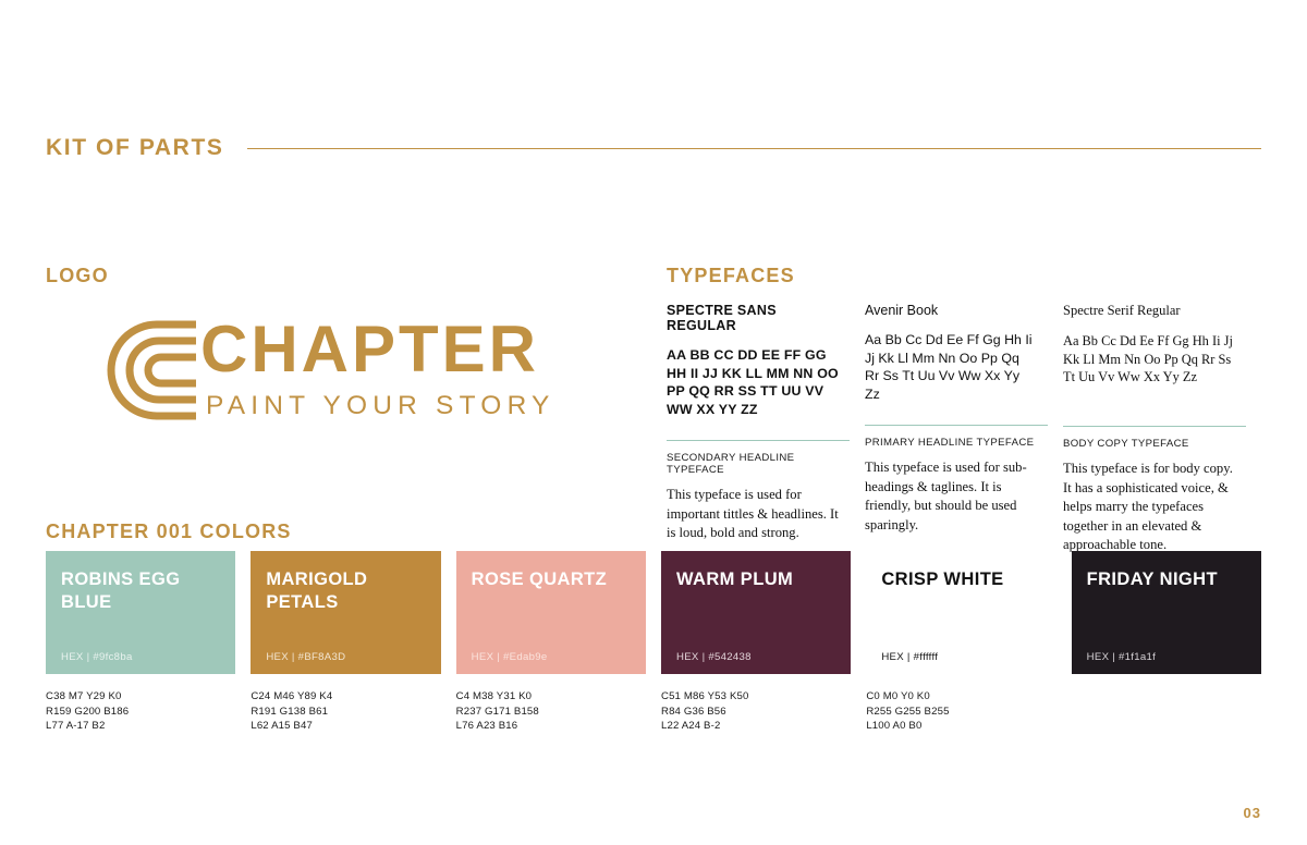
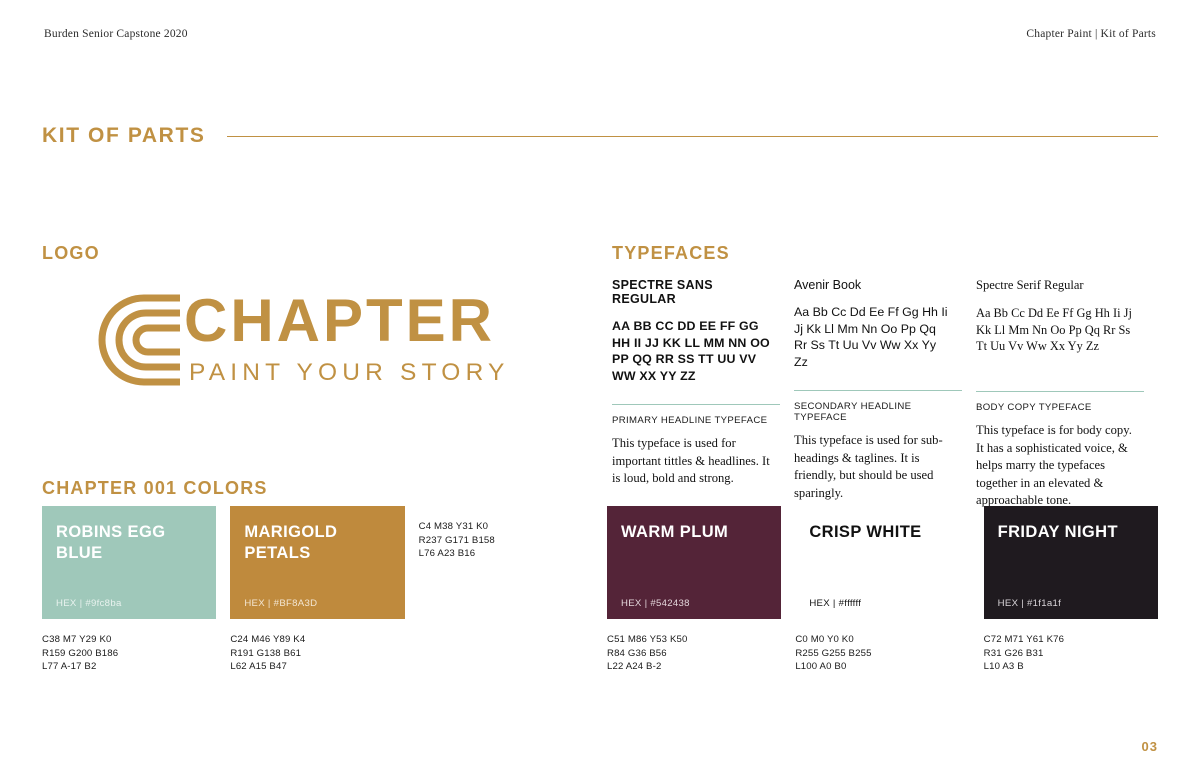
+ Burden Senior Capstone 2020
+ Chapter Paint | Kit of Parts
  KIT OF PARTS
  LOGO
  CHAPTER
  PAINT YOUR STORY
  TYPEFACES
  SPECTRE SANS REGULAR
  AA BB CC DD EE FF GG HH II JJ KK LL MM NN OO PP QQ RR SS TT UU VV WW XX YY ZZ
- SECONDARY HEADLINE TYPEFACE
+ PRIMARY HEADLINE TYPEFACE
  This typeface is used for important tittles & headlines. It is loud, bold and strong.
  Avenir Book
  Aa Bb Cc Dd Ee Ff Gg Hh Ii Jj Kk Ll Mm Nn Oo Pp Qq Rr Ss Tt Uu Vv Ww Xx Yy Zz
- PRIMARY HEADLINE TYPEFACE
+ SECONDARY HEADLINE TYPEFACE
  This typeface is used for sub-headings & taglines. It is friendly, but should be used sparingly.
  Spectre Serif Regular
  Aa Bb Cc Dd Ee Ff Gg Hh Ii Jj Kk Ll Mm Nn Oo Pp Qq Rr Ss Tt Uu Vv Ww Xx Yy Zz
  BODY COPY TYPEFACE
  This typeface is for body copy. It has a sophisticated voice, & helps marry the typefaces together in an elevated & approachable tone.
  CHAPTER 001 COLORS
  ROBINS EGG BLUE
  HEX | #9fc8ba
  C38 M7 Y29 K0
  R159 G200 B186
  L77 A-17 B2
  MARIGOLD PETALS
  HEX | #BF8A3D
  C24 M46 Y89 K4
  R191 G138 B61
  L62 A15 B47
- ROSE QUARTZ
- HEX | #Edab9e
  C4 M38 Y31 K0
  R237 G171 B158
  L76 A23 B16
  WARM PLUM
  HEX | #542438
  C51 M86 Y53 K50
  R84 G36 B56
  L22 A24 B-2
  CRISP WHITE
  HEX | #ffffff
  C0 M0 Y0 K0
  R255 G255 B255
  L100 A0 B0
  FRIDAY NIGHT
  HEX | #1f1a1f
+ C72 M71 Y61 K76
+ R31 G26 B31
+ L10 A3 B
  03
